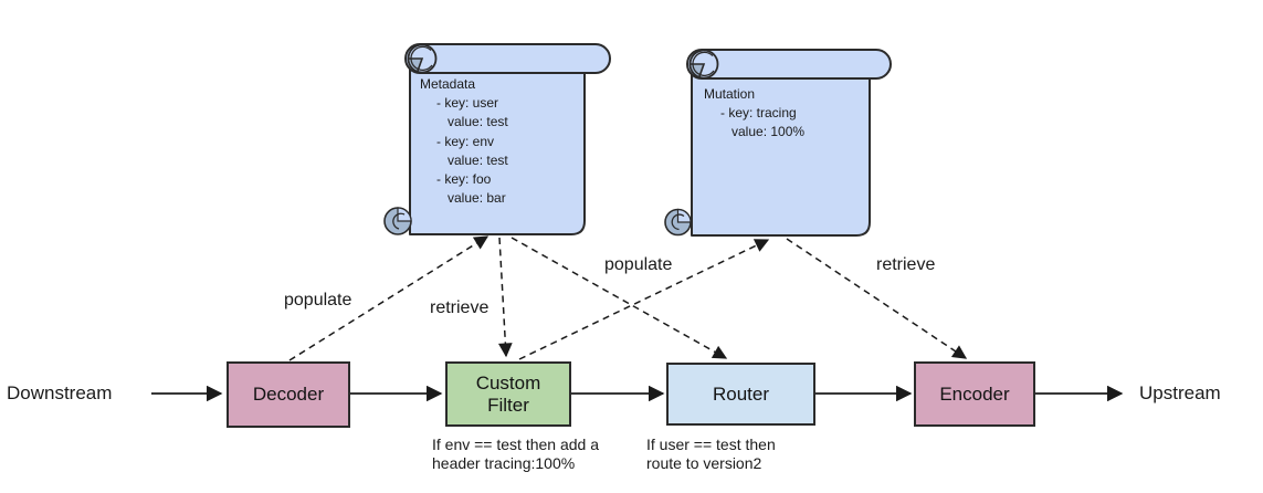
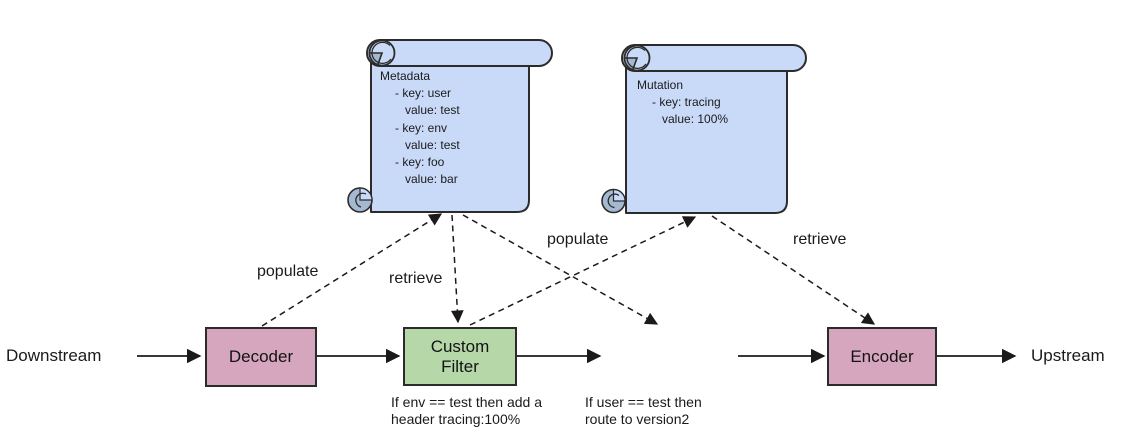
  Downstream
  Upstream
  Decoder
  Custom Filter
- Router
  Encoder
  If env == test then add a
  header tracing:100%
  If user == test then
  route to version2
  populate
  retrieve
  populate
  retrieve
  Metadata
  - key: user
  value: test
  - key: env
  value: test
  - key: foo
  value: bar
  Mutation
  - key: tracing
  value: 100%
